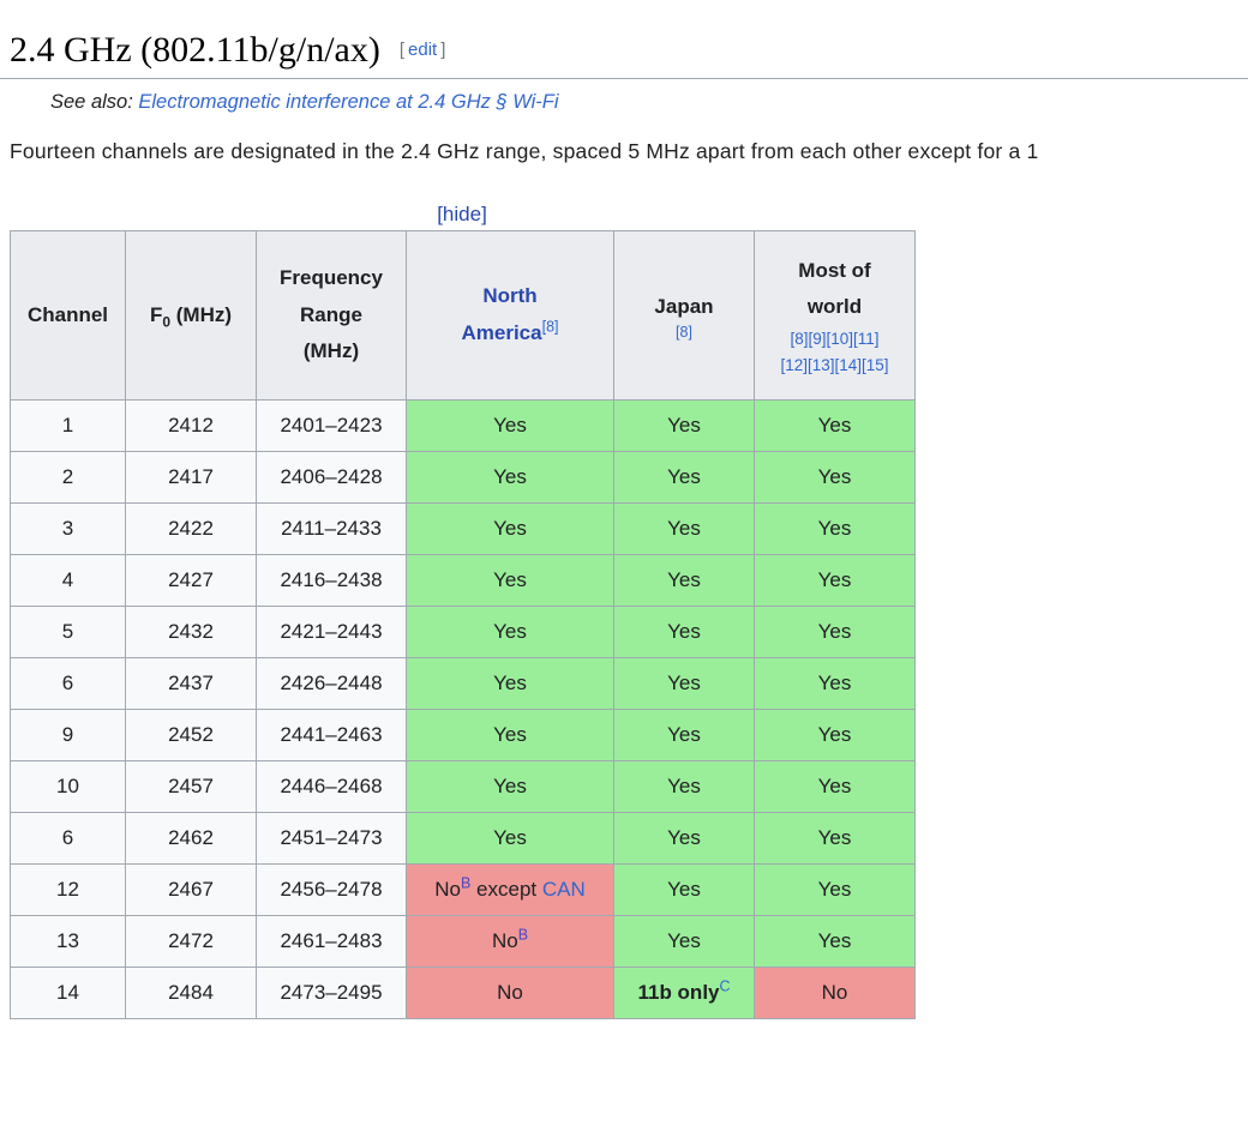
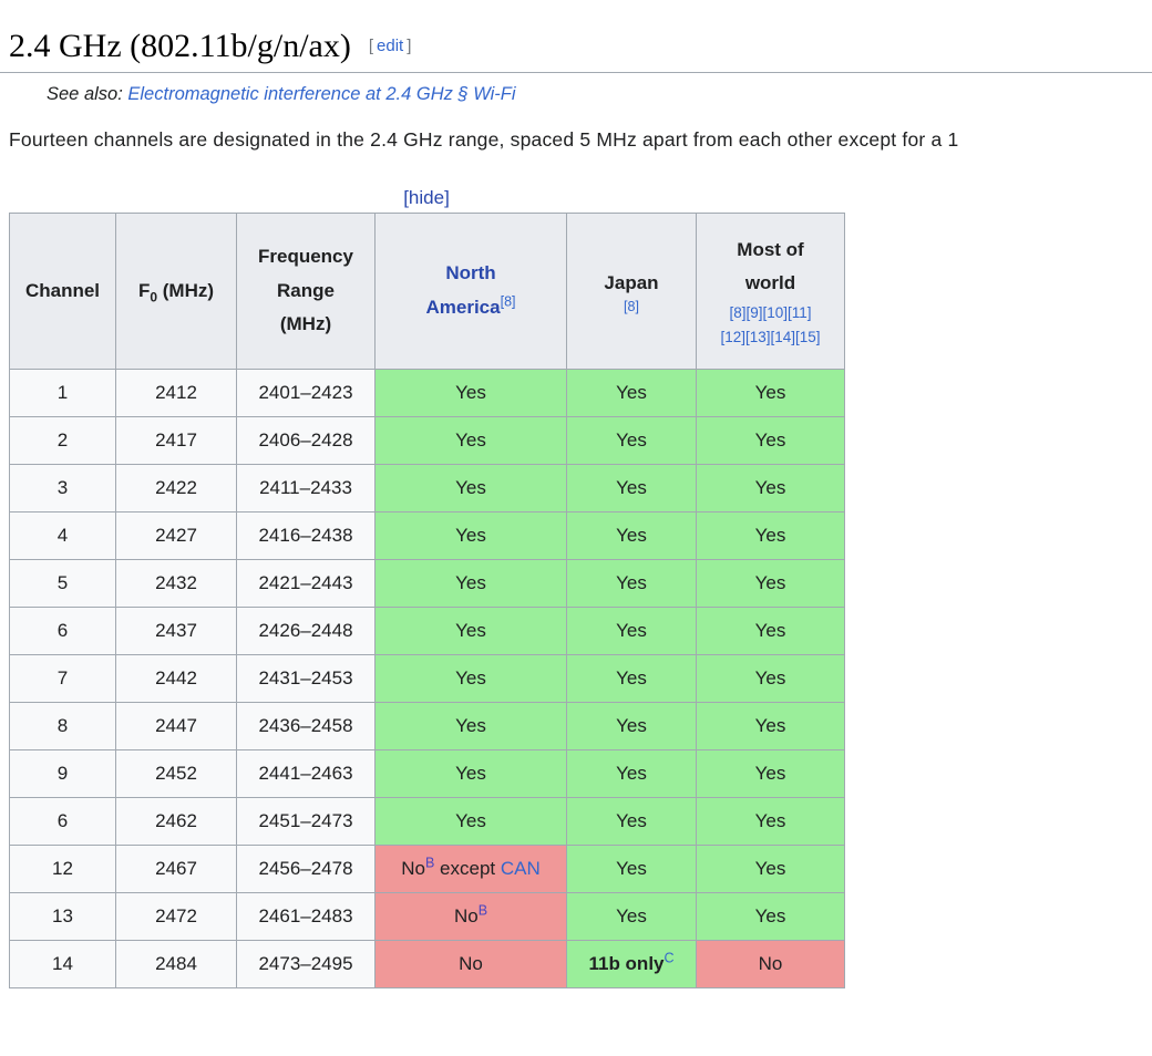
  2.4 GHz (802.11b/g/n/ax) [ edit ]
  See also: Electromagnetic interference at 2.4 GHz § Wi-Fi
  Fourteen channels are designated in the 2.4 GHz range, spaced 5 MHz apart from each other except for a 1
  [hide]
  Channel	F0 (MHz)	Frequency Range (MHz)	North America[8]	Japan[8]	Most of world [8][9][10][11] [12][13][14][15]
  1	2412	2401–2423	Yes	Yes	Yes
  2	2417	2406–2428	Yes	Yes	Yes
  3	2422	2411–2433	Yes	Yes	Yes
  4	2427	2416–2438	Yes	Yes	Yes
  5	2432	2421–2443	Yes	Yes	Yes
  6	2437	2426–2448	Yes	Yes	Yes
+ 7	2442	2431–2453	Yes	Yes	Yes
+ 8	2447	2436–2458	Yes	Yes	Yes
  9	2452	2441–2463	Yes	Yes	Yes
- 10	2457	2446–2468	Yes	Yes	Yes
  6	2462	2451–2473	Yes	Yes	Yes
  12	2467	2456–2478	NoB except CAN	Yes	Yes
  13	2472	2461–2483	NoB	Yes	Yes
  14	2484	2473–2495	No	11b onlyC	No
